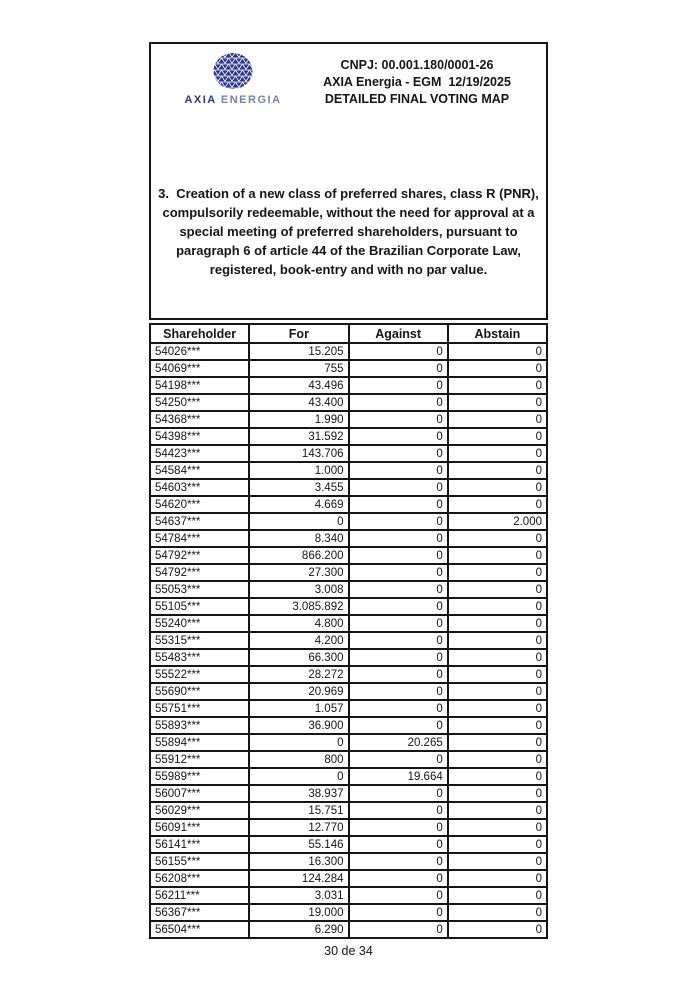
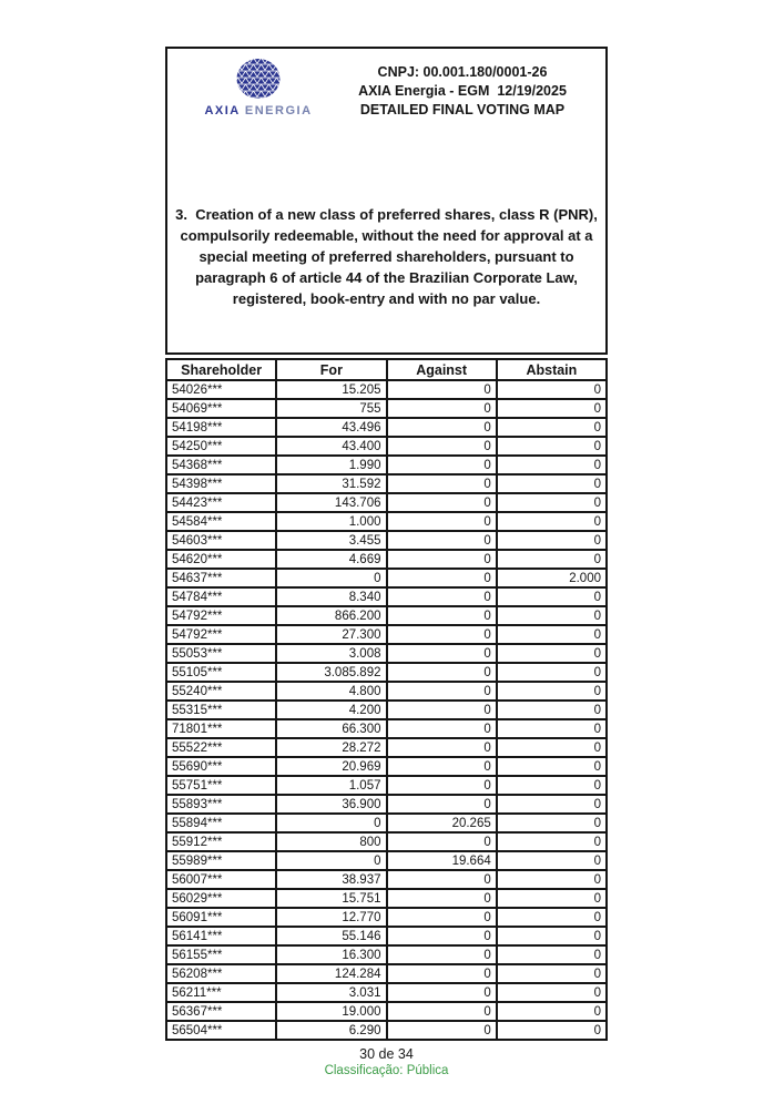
  AXIA ENERGIA
  CNPJ: 00.001.180/0001-26
  AXIA Energia - EGM 12/19/2025
  DETAILED FINAL VOTING MAP
  3. Creation of a new class of preferred shares, class R (PNR), compulsorily redeemable, without the need for approval at a special meeting of preferred shareholders, pursuant to paragraph 6 of article 44 of the Brazilian Corporate Law, registered, book-entry and with no par value.
  Shareholder	For	Against	Abstain
  54026***	15.205	0	0
  54069***	755	0	0
  54198***	43.496	0	0
  54250***	43.400	0	0
  54368***	1.990	0	0
  54398***	31.592	0	0
  54423***	143.706	0	0
  54584***	1.000	0	0
  54603***	3.455	0	0
  54620***	4.669	0	0
  54637***	0	0	2.000
  54784***	8.340	0	0
  54792***	866.200	0	0
  54792***	27.300	0	0
  55053***	3.008	0	0
  55105***	3.085.892	0	0
  55240***	4.800	0	0
  55315***	4.200	0	0
- 55483***	66.300	0	0
+ 71801***	66.300	0	0
  55522***	28.272	0	0
  55690***	20.969	0	0
  55751***	1.057	0	0
  55893***	36.900	0	0
  55894***	0	20.265	0
  55912***	800	0	0
  55989***	0	19.664	0
  56007***	38.937	0	0
  56029***	15.751	0	0
  56091***	12.770	0	0
  56141***	55.146	0	0
  56155***	16.300	0	0
  56208***	124.284	0	0
  56211***	3.031	0	0
  56367***	19.000	0	0
  56504***	6.290	0	0
  30 de 34
+ Classificação: Pública
